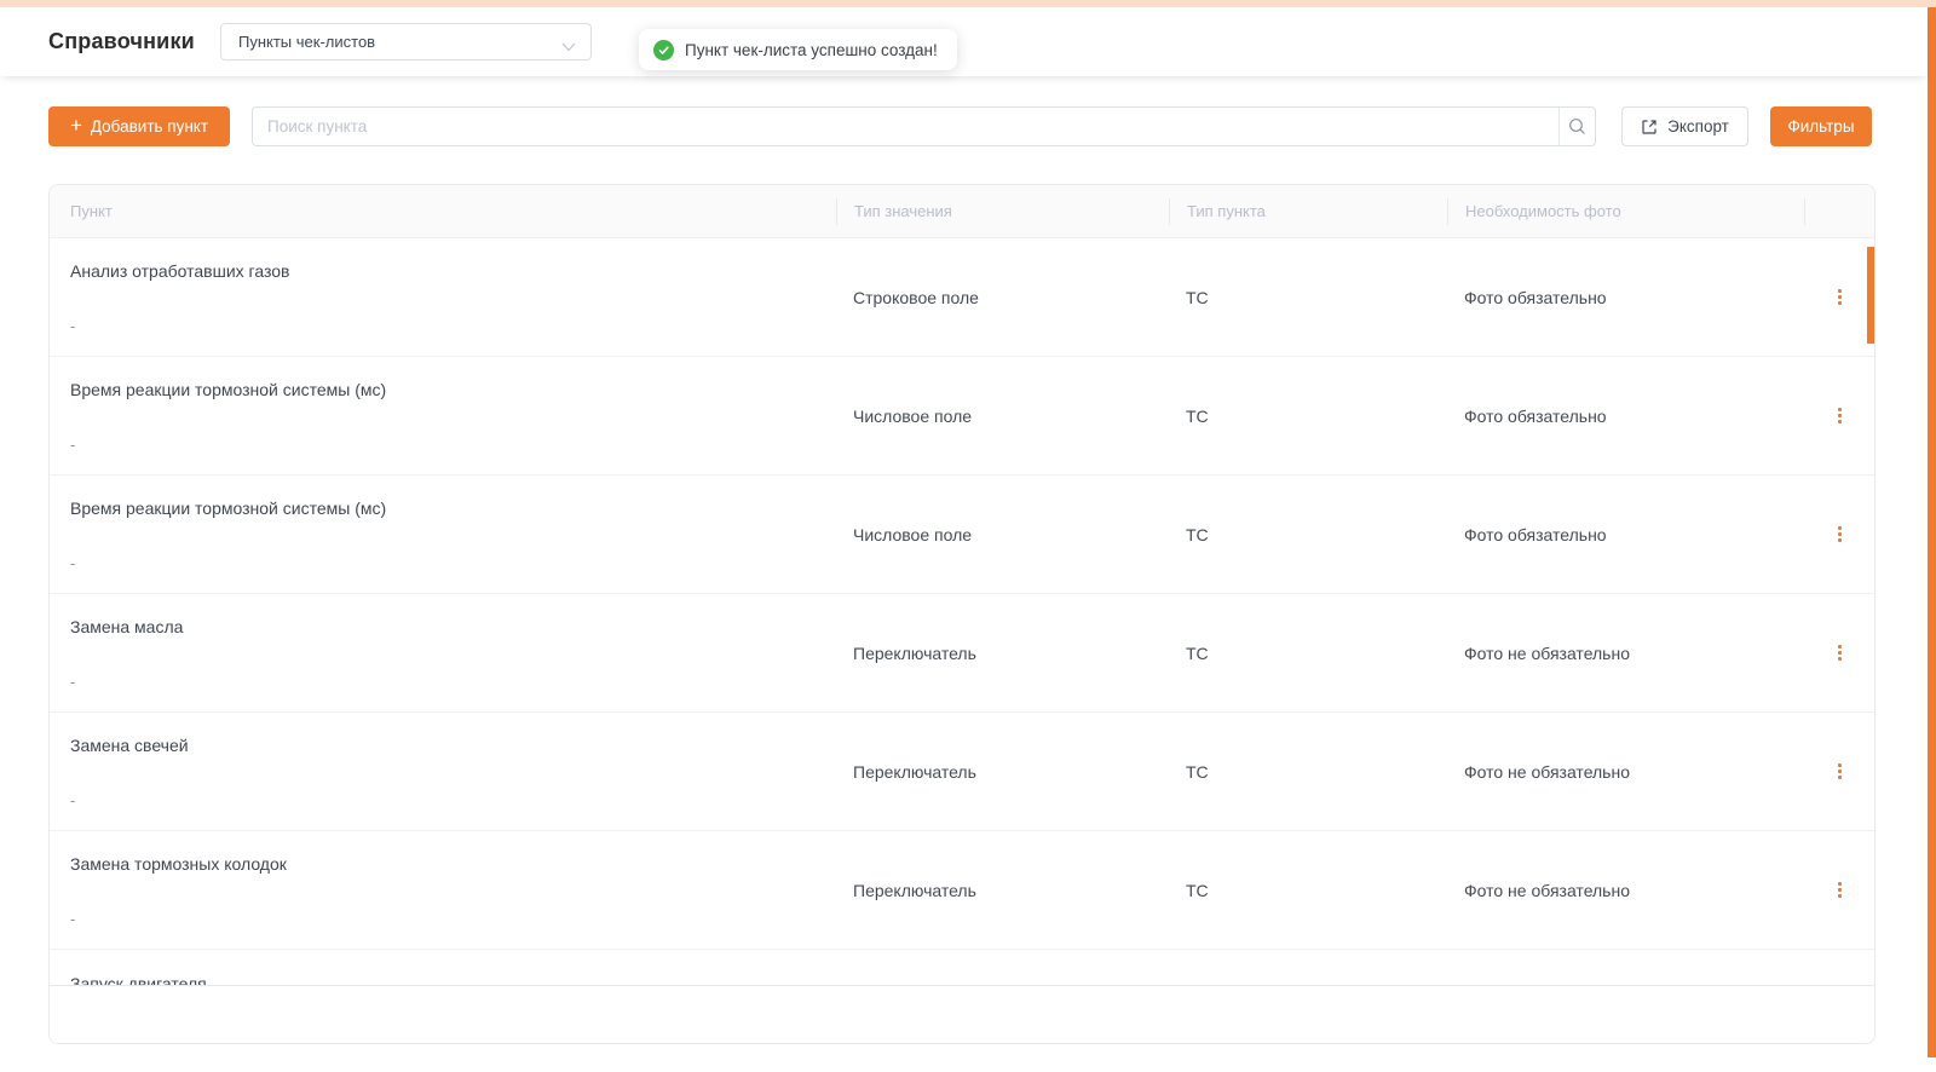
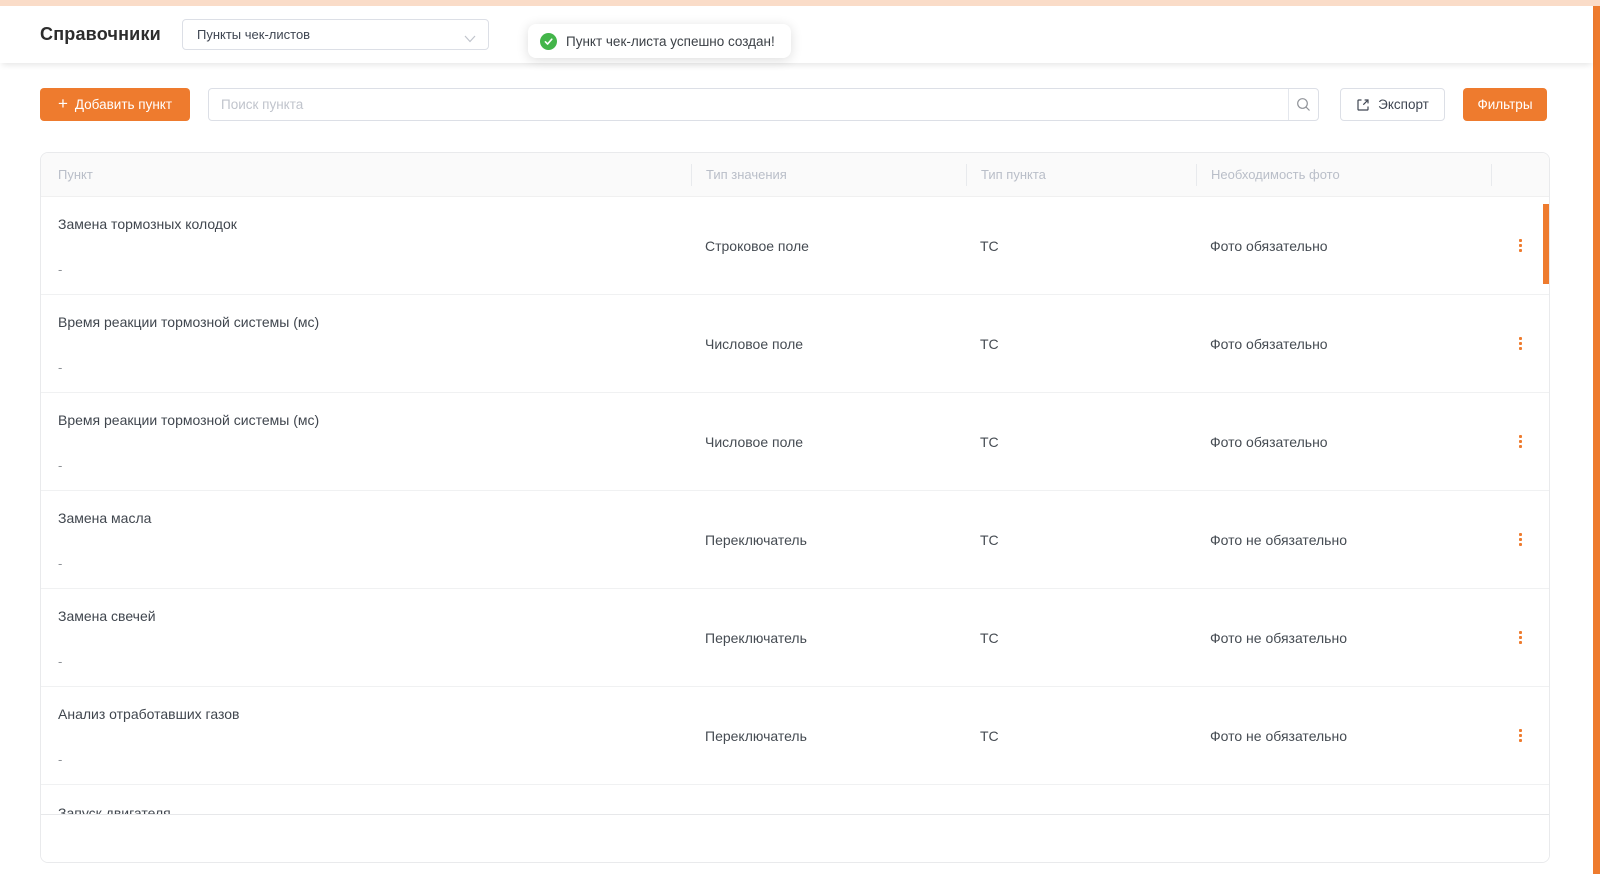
  Справочники
  Пункты чек-листов
  Пункт чек-листа успешно создан!
  +
  Добавить пункт
  Поиск пункта
  Экспорт
  Фильтры
  Пункт
  Тип значения
  Тип пункта
  Необходимость фото
- Анализ отработавших газов
+ Замена тормозных колодок
  -
  Строковое поле
  ТС
  Фото обязательно
  Время реакции тормозной системы (мс)
  -
  Числовое поле
  ТС
  Фото обязательно
  Время реакции тормозной системы (мс)
  -
  Числовое поле
  ТС
  Фото обязательно
  Замена масла
  -
  Переключатель
  ТС
  Фото не обязательно
  Замена свечей
  -
  Переключатель
  ТС
  Фото не обязательно
- Замена тормозных колодок
+ Анализ отработавших газов
  -
  Переключатель
  ТС
  Фото не обязательно
  Запуск двигателя
